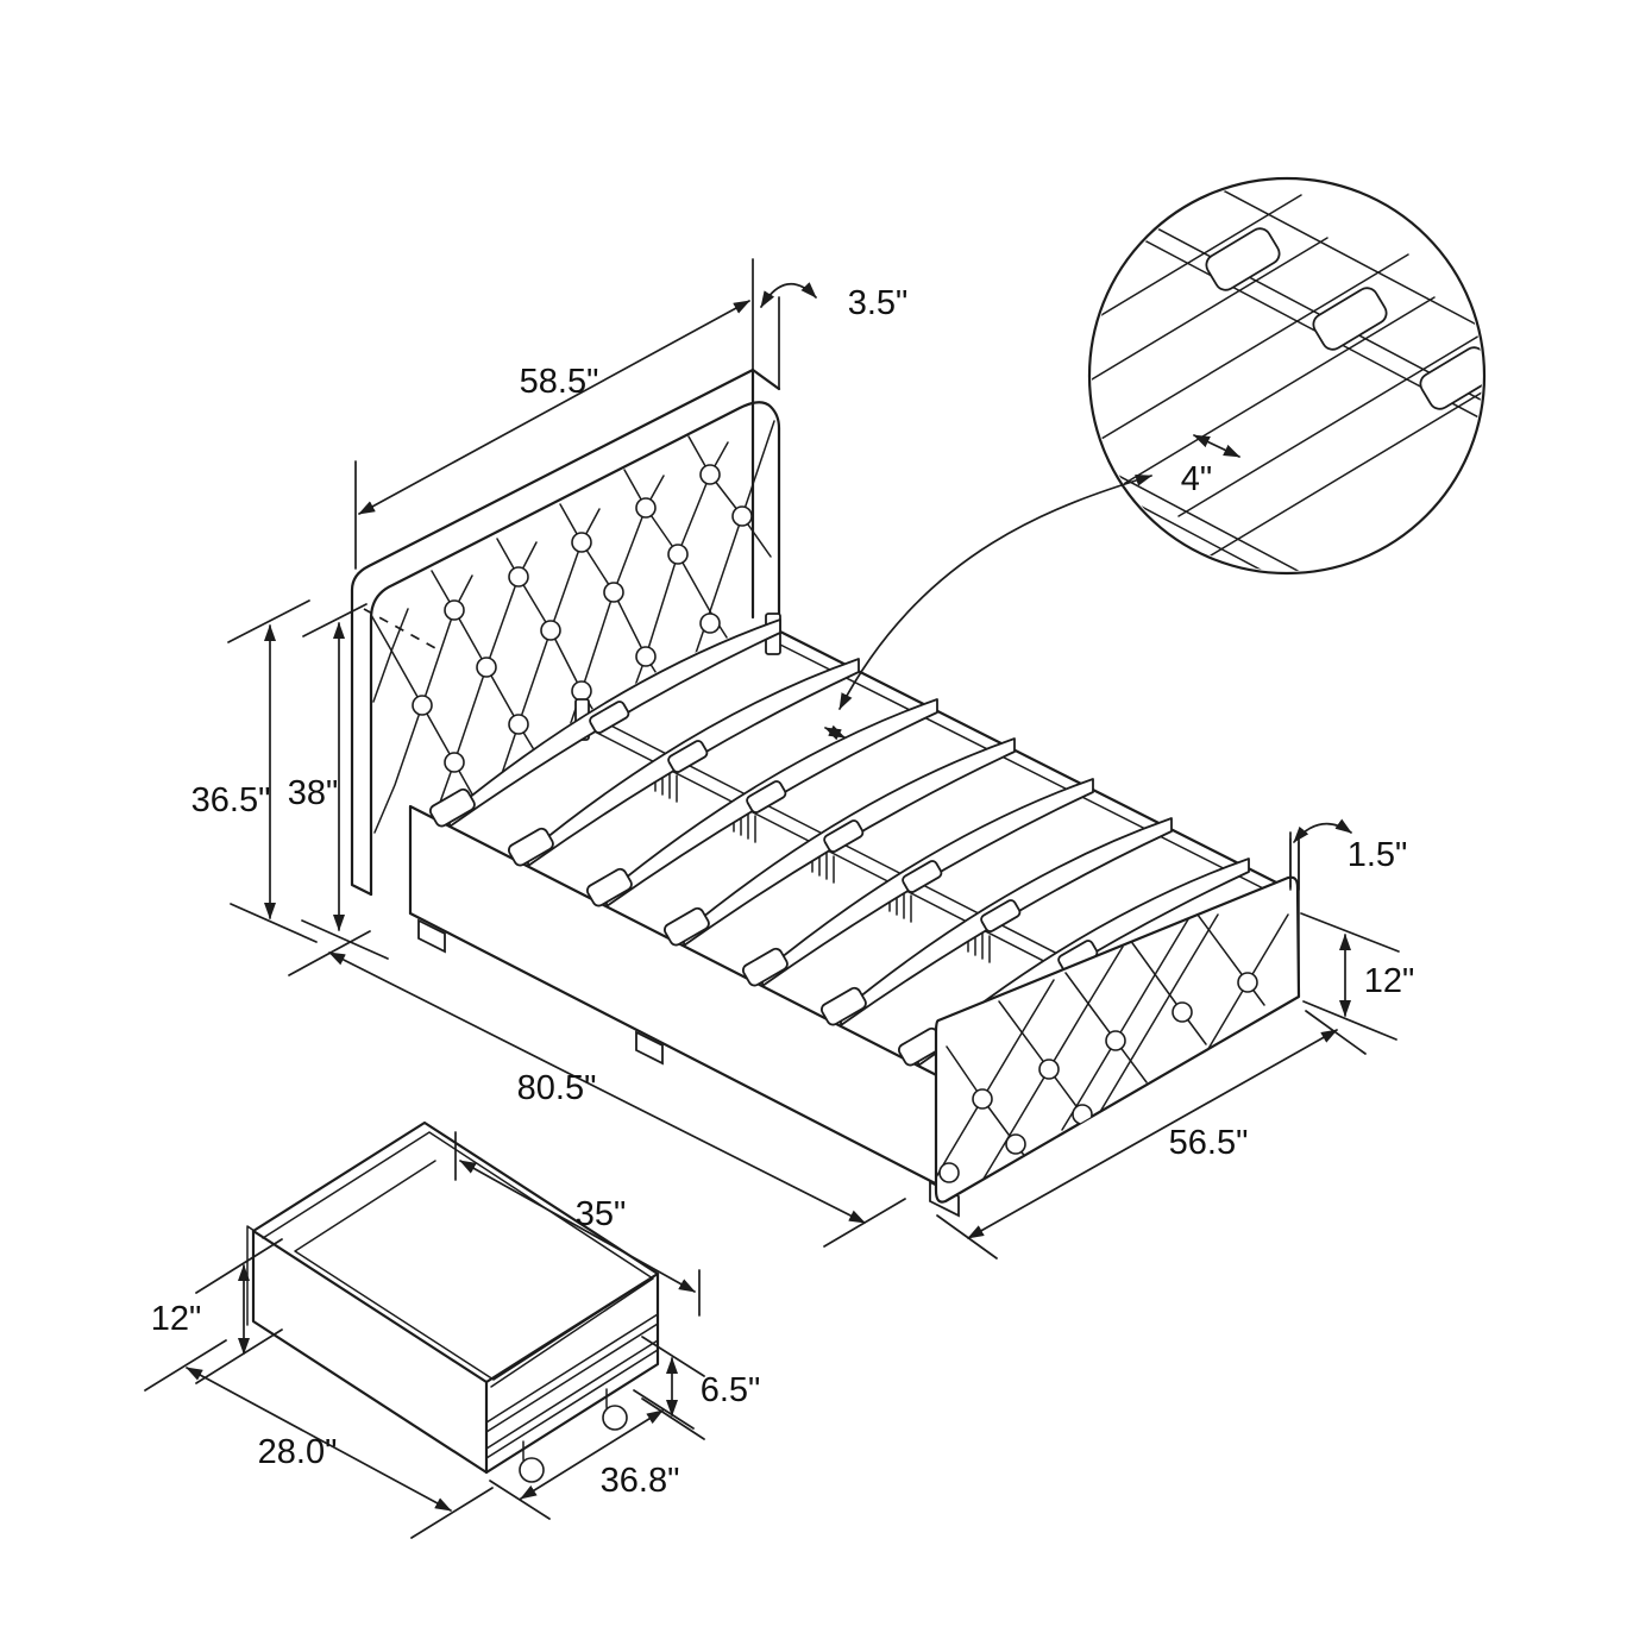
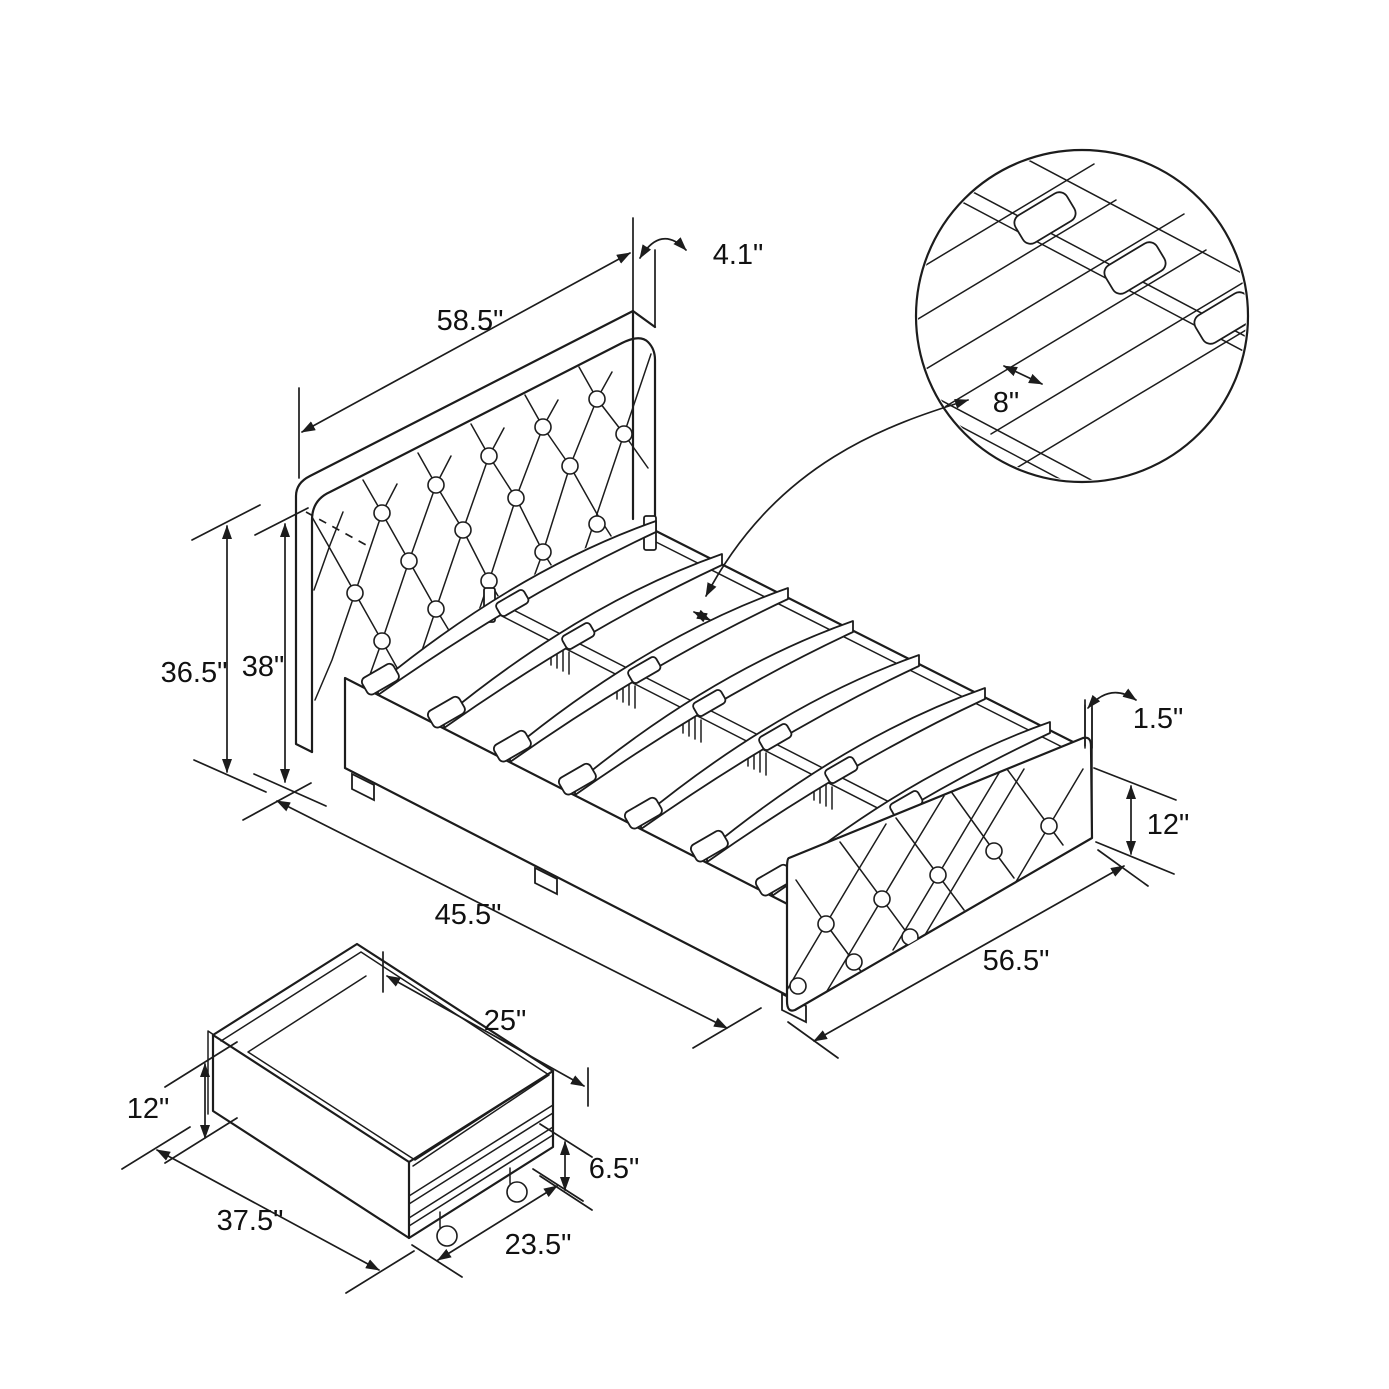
- 4"
+ 8"
  58.5"
- 3.5"
+ 4.1"
  36.5"
  38"
- 80.5"
+ 45.5"
  56.5"
  1.5"
  12"
- 35"
+ 25"
  12"
- 28.0"
+ 37.5"
- 36.8"
+ 23.5"
  6.5"
